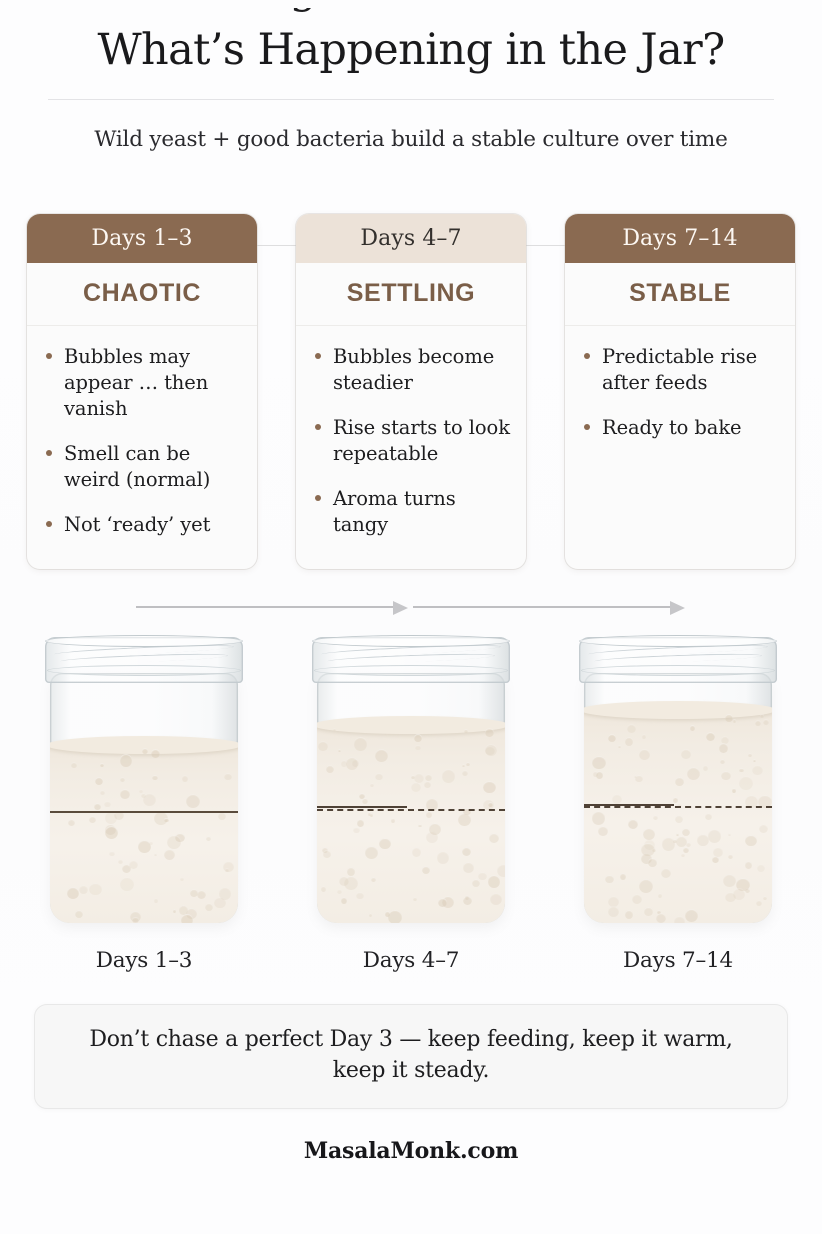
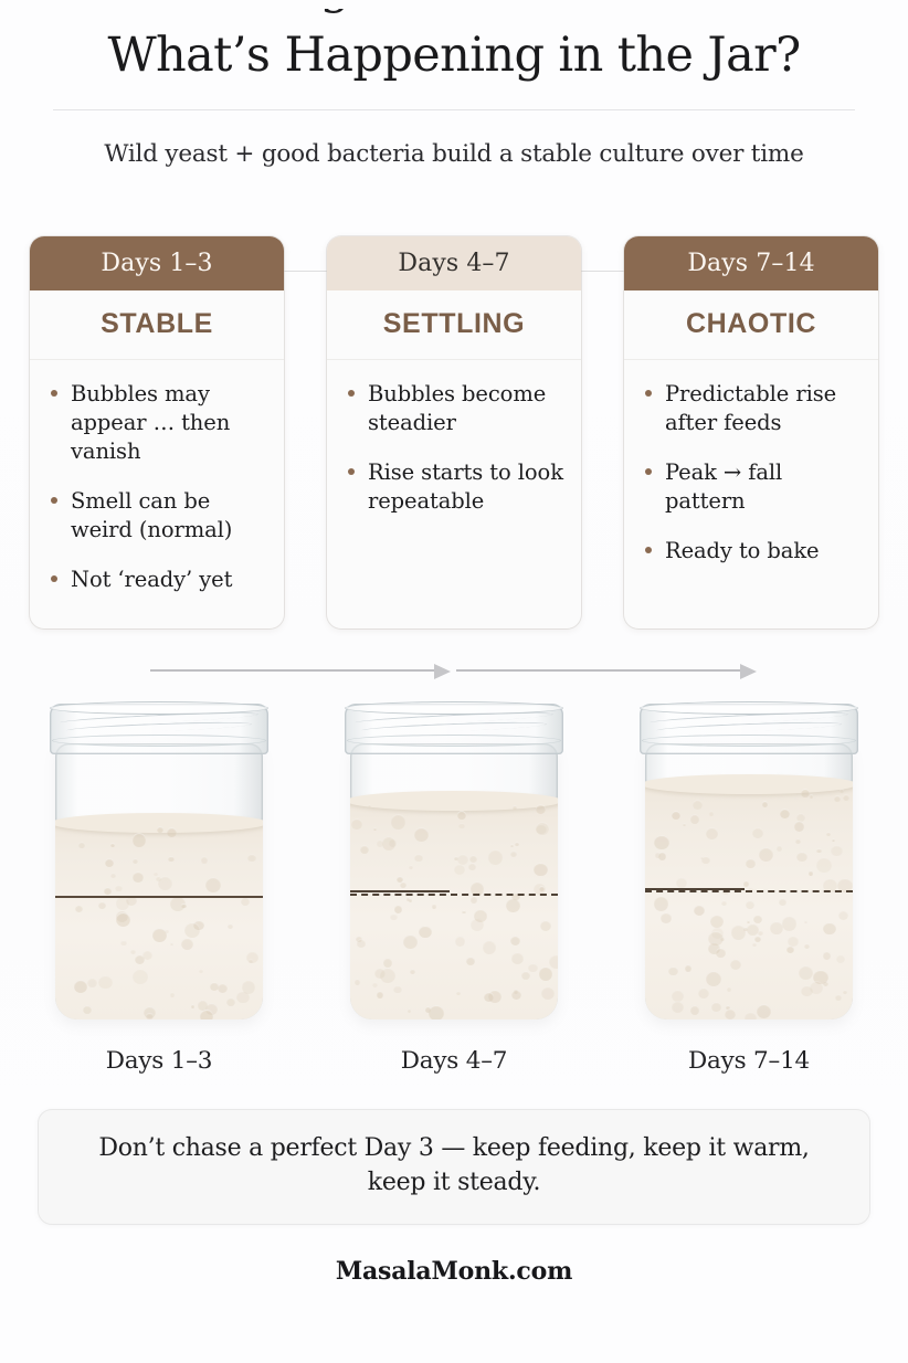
  What’s Happening in the Jar?
  Wild yeast + good bacteria build a stable culture over time
  Days 1–3
- CHAOTIC
+ STABLE
  Bubbles may appear … then vanish
  Smell can be weird (normal)
  Not ‘ready’ yet
  Days 4–7
  SETTLING
  Bubbles become steadier
  Rise starts to look repeatable
- Aroma turns tangy
  Days 7–14
- STABLE
+ CHAOTIC
  Predictable rise after feeds
+ Peak → fall pattern
  Ready to bake
  Days 1–3
  Days 4–7
  Days 7–14
  Don’t chase a perfect Day 3 — keep feeding, keep it warm, keep it steady.
  MasalaMonk.com
